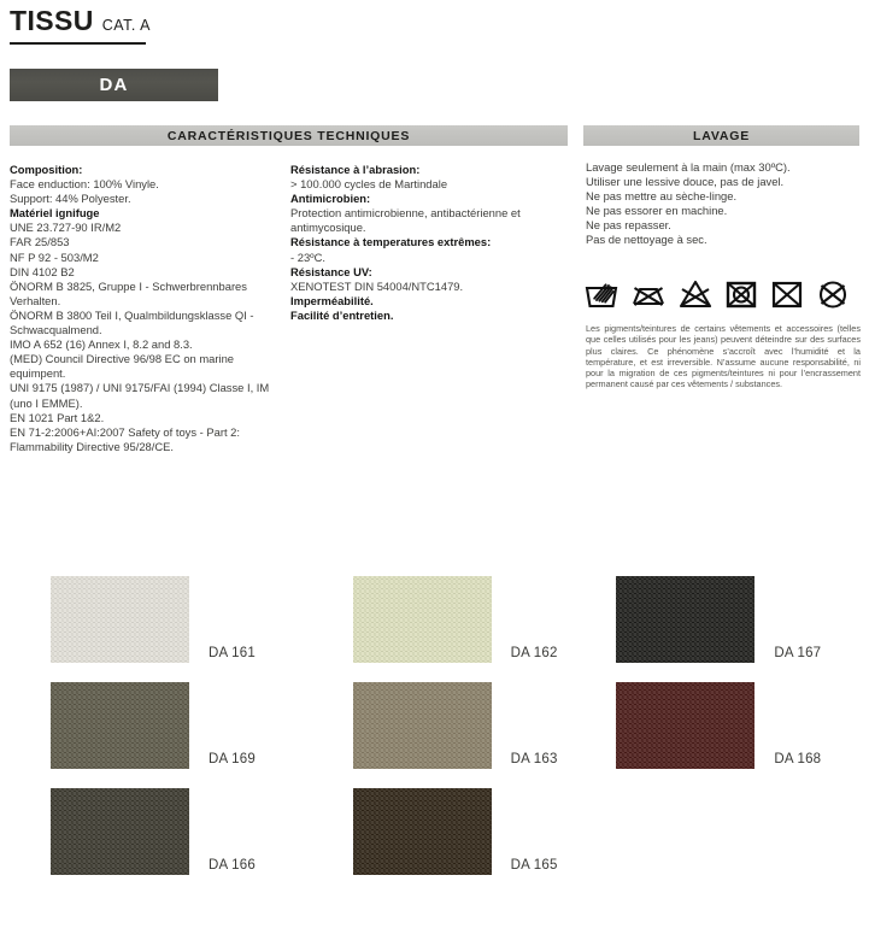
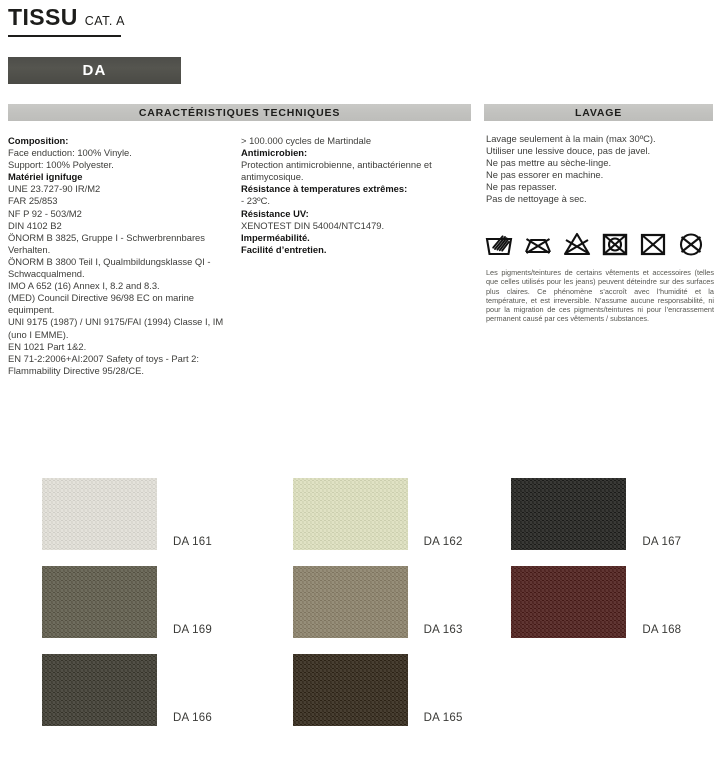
  TISSU
  CAT. A
  DA
  CARACTÉRISTIQUES TECHNIQUES
  LAVAGE
  Composition:
  Face enduction: 100% Vinyle.
- Support: 44% Polyester.
+ Support: 100% Polyester.
  Matériel ignifuge
  UNE 23.727-90 IR/M2
  FAR 25/853
  NF P 92 - 503/M2
  DIN 4102 B2
  ÖNORM B 3825, Gruppe I - Schwerbrennbares Verhalten.
  ÖNORM B 3800 Teil I, Qualmbildungsklasse QI - Schwacqualmend.
  IMO A 652 (16) Annex I, 8.2 and 8.3.
  (MED) Council Directive 96/98 EC on marine equimpent.
  UNI 9175 (1987) / UNI 9175/FAI (1994) Classe I, IM (uno I EMME).
  EN 1021 Part 1&2.
  EN 71-2:2006+AI:2007 Safety of toys - Part 2: Flammability Directive 95/28/CE.
- Résistance à l’abrasion:
  > 100.000 cycles de Martindale
  Antimicrobien:
  Protection antimicrobienne, antibactérienne et antimycosique.
  Résistance à temperatures extrêmes:
  - 23ºC.
  Résistance UV:
  XENOTEST DIN 54004/NTC1479.
  Imperméabilité.
  Facilité d’entretien.
  Lavage seulement à la main (max 30ºC).
  Utiliser une lessive douce, pas de javel.
  Ne pas mettre au sèche-linge.
  Ne pas essorer en machine.
  Ne pas repasser.
  Pas de nettoyage à sec.
  Les pigments/teintures de certains vêtements et accessoires (telles que celles utilisés pour les jeans) peuvent déteindre sur des surfaces plus claires. Ce phénomène s’accroît avec l’humidité et la température, et est irreversible. N’assume aucune responsabilité, ni pour la migration de ces pigments/teintures ni pour l’encrassement permanent causé par ces vêtements / substances.
  DA 161
  DA 162
  DA 167
  DA 169
  DA 163
  DA 168
  DA 166
  DA 165
